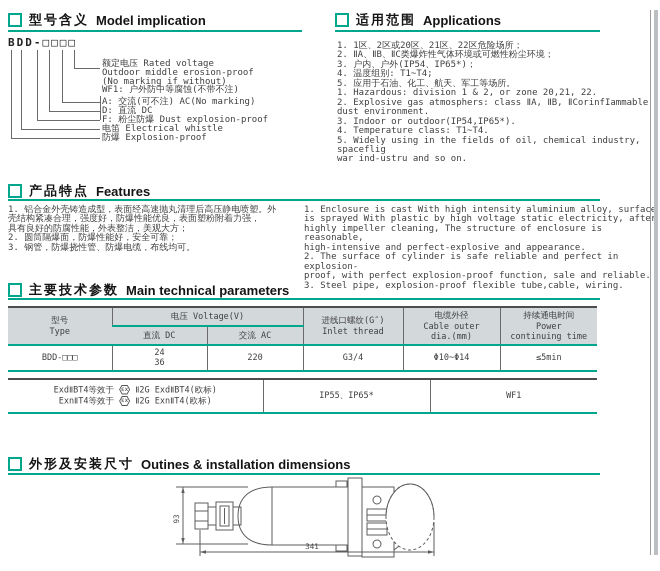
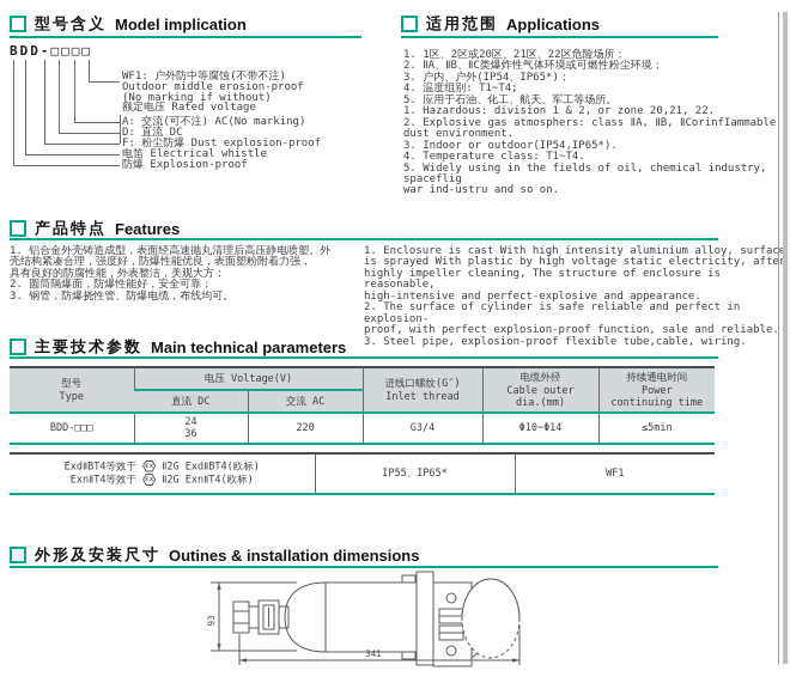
  型号含义
  Model implication
  BDD-□□□□
- 额定电压 Rated voltage
+ WF1: 户外防中等腐蚀(不带不注)
  Outdoor middle erosion-proof
  (No marking if without)
- WF1: 户外防中等腐蚀(不带不注)
+ 额定电压 Rated voltage
  A: 交流(可不注) AC(No marking)
  D: 直流 DC
  F: 粉尘防爆 Dust explosion-proof
  电笛 Electrical whistle
  防爆 Explosion-proof
  适用范围
  Applications
  1. 1区、2区或20区、21区、22区危险场所；
  2. ⅡA、ⅡB、ⅡC类爆炸性气体环境或可燃性粉尘环境；
  3. 户内、户外(IP54、IP65*)；
  4. 温度组别: T1~T4;
  5. 应用于石油、化工、航天、军工等场所。
  1. Hazardous: division 1 & 2, or zone 20,21, 22.
  2. Explosive gas atmosphers: class ⅡA, ⅡB, ⅡCorinfIammable
  dust environment.
  3. Indoor or outdoor(IP54,IP65*).
  4. Temperature class: T1~T4.
  5. Widely using in the fields of oil, chemical industry, spaceflig
  war ind-ustru and so on.
  产品特点
  Features
  1. 铝合金外壳铸造成型，表面经高速抛丸清理后高压静电喷塑。外
  壳结构紧凑合理，强度好，防爆性能优良，表面塑粉附着力强，
  具有良好的防腐性能，外表整洁，美观大方；
  2. 圆筒隔爆面，防爆性能好，安全可靠；
  3. 钢管，防爆挠性管、防爆电缆，布线均可。
  1. Enclosure is cast With high intensity aluminium alloy, surfac
  is sprayed With plastic by high voltage static electricity, afte
  highly impeller cleaning, The structure of enclosure is reasonable,
  high-intensive and perfect-explosive and appearance.
  2. The surface of cylinder is safe reliable and perfect in explosion-
  proof, with perfect explosion-proof function, sale and reliable.
  3. Steel pipe, explosion-proof flexible tube,cable, wiring.
  主要技术参数
  Main technical parameters
  型号 Type	电压 Voltage(V)	进线口螺纹(G″) Inlet thread	电缆外径 Cable outer dia.(mm)	持续通电时间 Power continuing time
  直流 DC	交流 AC
  BDD-□□□	24 36	220	G3/4	Φ10~Φ14	≤5min
  ExdⅡBT4等效于 Ⅱ2G ExdⅡBT4(欧标) ExnⅡT4等效于 Ⅱ2G ExnⅡT4(欧标)	IP55、IP65*	WF1
  外形及安装尺寸
  Outines & installation dimensions
  341
